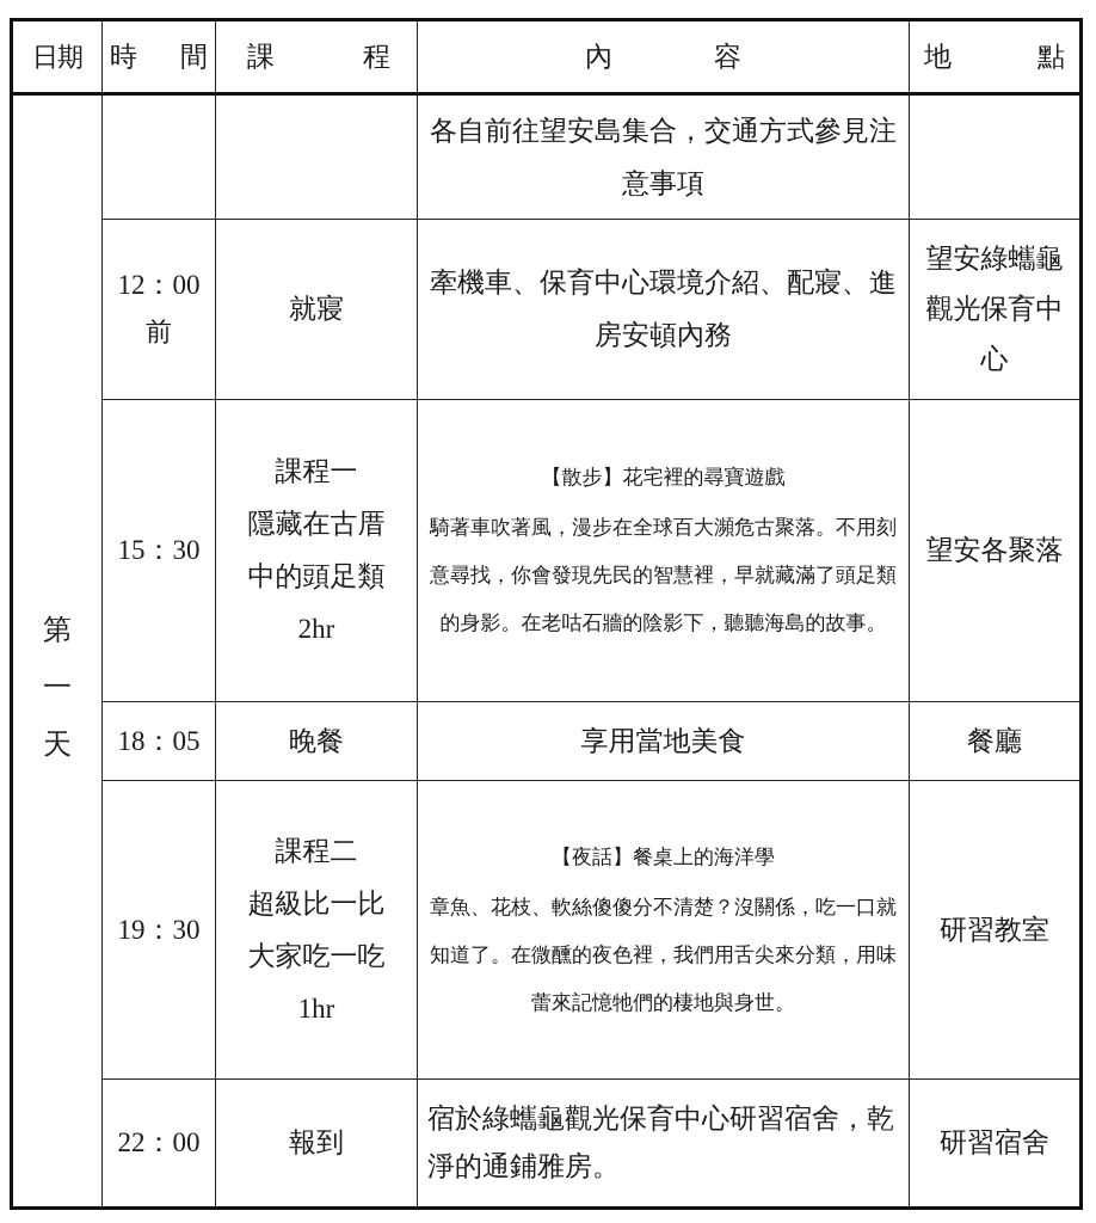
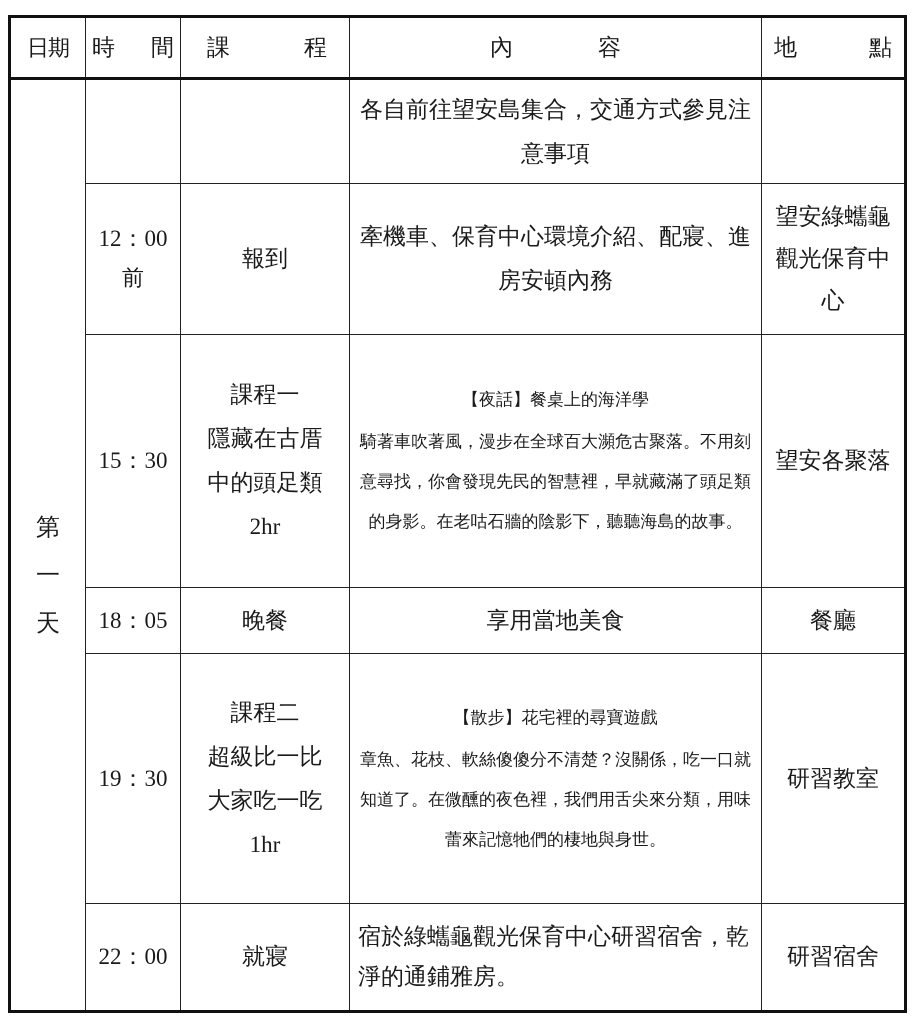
  日期	時 間	課 程	內 容	地 點
  第 一 天			各自前往望安島集合，交通方式參見注意事項
- 12：00 前	就寢	牽機車、保育中心環境介紹、配寢、進房安頓內務	望安綠蠵龜觀光保育中心
+ 12：00 前	報到	牽機車、保育中心環境介紹、配寢、進房安頓內務	望安綠蠵龜觀光保育中心
- 15：30	課程一 隱藏在古厝 中的頭足類 2hr	【散步】花宅裡的尋寶遊戲 騎著車吹著風，漫步在全球百大瀕危古聚落。不用刻意尋找，你會發現先民的智慧裡，早就藏滿了頭足類的身影。在老咕石牆的陰影下，聽聽海島的故事。	望安各聚落
+ 15：30	課程一 隱藏在古厝 中的頭足類 2hr	【夜話】餐桌上的海洋學 騎著車吹著風，漫步在全球百大瀕危古聚落。不用刻意尋找，你會發現先民的智慧裡，早就藏滿了頭足類的身影。在老咕石牆的陰影下，聽聽海島的故事。	望安各聚落
  18：05	晚餐	享用當地美食	餐廳
- 19：30	課程二 超級比一比 大家吃一吃 1hr	【夜話】餐桌上的海洋學 章魚、花枝、軟絲傻傻分不清楚？沒關係，吃一口就知道了。在微醺的夜色裡，我們用舌尖來分類，用味蕾來記憶牠們的棲地與身世。	研習教室
+ 19：30	課程二 超級比一比 大家吃一吃 1hr	【散步】花宅裡的尋寶遊戲 章魚、花枝、軟絲傻傻分不清楚？沒關係，吃一口就知道了。在微醺的夜色裡，我們用舌尖來分類，用味蕾來記憶牠們的棲地與身世。	研習教室
- 22：00	報到	宿於綠蠵龜觀光保育中心研習宿舍，乾淨的通鋪雅房。	研習宿舍
+ 22：00	就寢	宿於綠蠵龜觀光保育中心研習宿舍，乾淨的通鋪雅房。	研習宿舍
